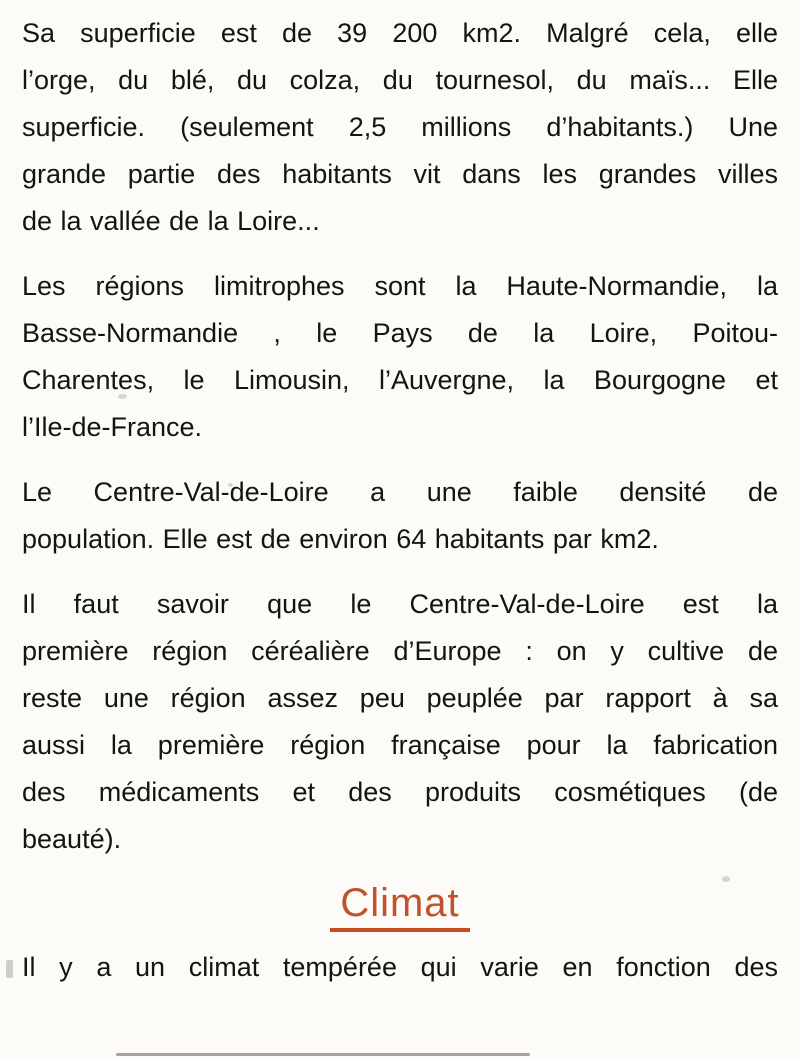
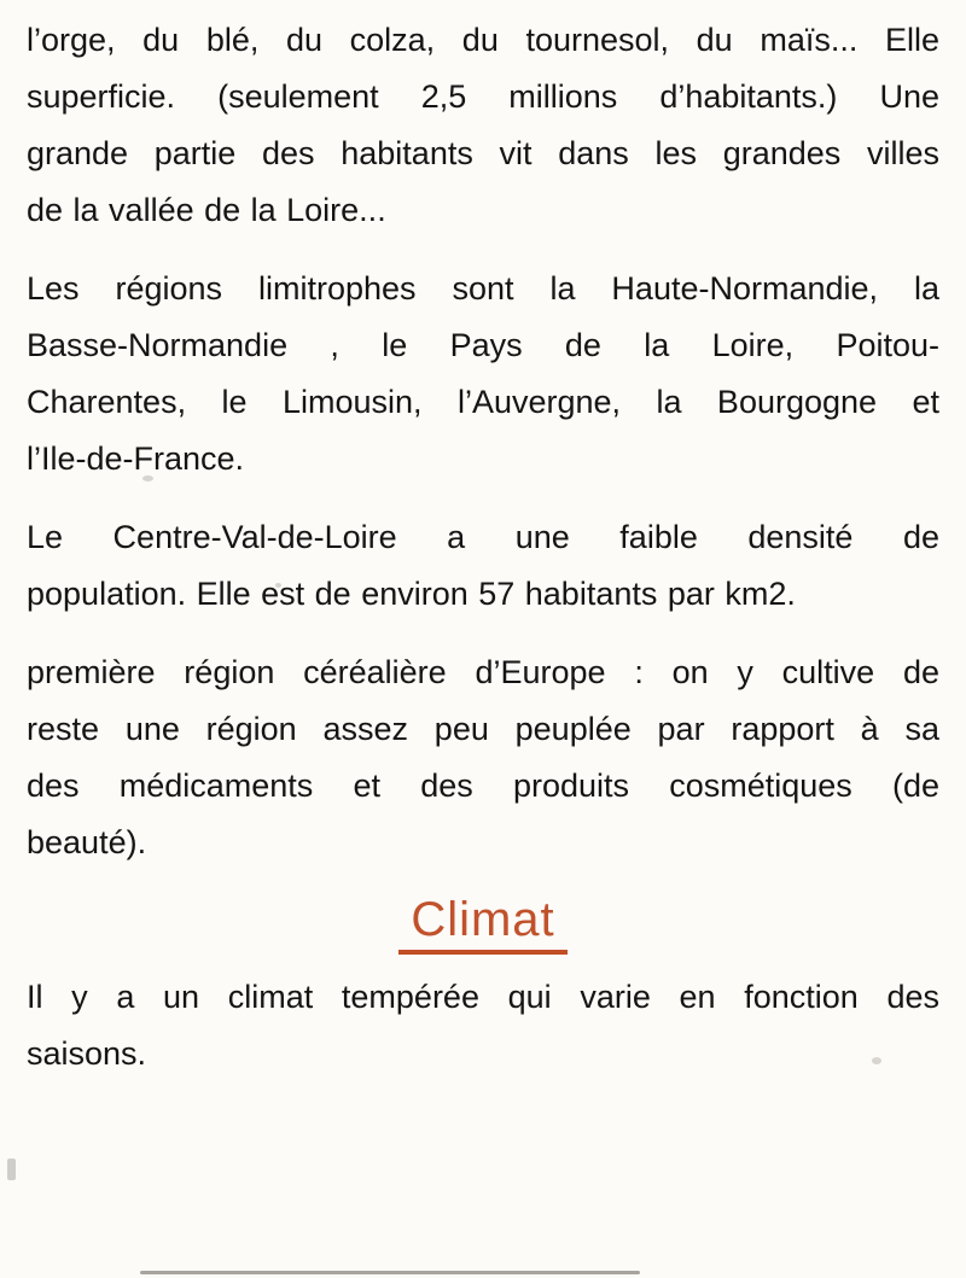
- Sa superficie est de 39 200 km2. Malgré cela, elle
  l’orge, du blé, du colza, du tournesol, du maïs... Elle
  superficie. (seulement 2,5 millions d’habitants.) Une
  grande partie des habitants vit dans les grandes villes
  de la vallée de la Loire...
  Les régions limitrophes sont la Haute-Normandie, la
  Basse-Normandie , le Pays de la Loire, Poitou-
  Charentes, le Limousin, l’Auvergne, la Bourgogne et
  l’Ile-de-France.
  Le Centre-Val-de-Loire a une faible densité de
- population. Elle est de environ 64 habitants par km2.
+ population. Elle est de environ 57 habitants par km2.
- Il faut savoir que le Centre-Val-de-Loire est la
  première région céréalière d’Europe : on y cultive de
  reste une région assez peu peuplée par rapport à sa
- aussi la première région française pour la fabrication
  des médicaments et des produits cosmétiques (de
  beauté).
  Climat
  Il y a un climat tempérée qui varie en fonction des
+ saisons.
